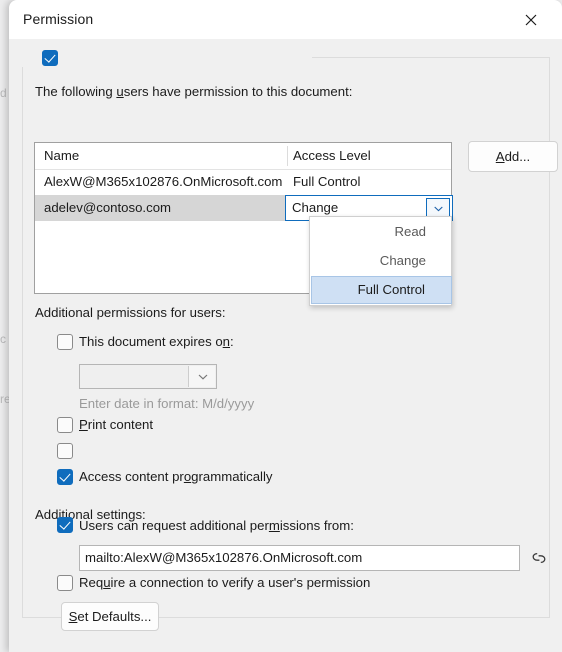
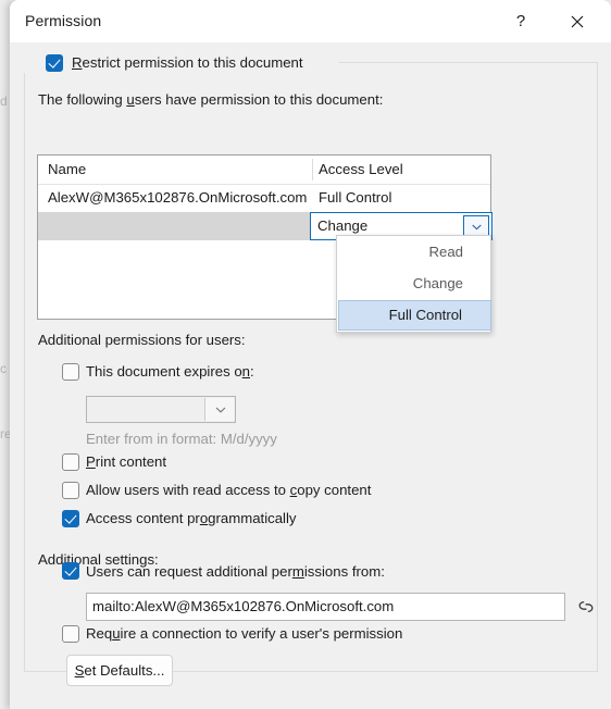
  d
  c
  re
  Permission
+ ?
+ Restrict permission to this document
  The following users have permission to this document:
  Name
  Access Level
  AlexW@M365x102876.OnMicrosoft.com
  Full Control
- adelev@contoso.com
  Change
  Read
  Change
  Full Control
- Add...
  Additional permissions for users:
  This document expires on:
- Enter date in format: M/d/yyyy
+ Enter from in format: M/d/yyyy
  Print content
+ Allow users with read access to copy content
  Access content programmatically
  Additional settings:
  Users can request additional permissions from:
  mailto:AlexW@M365x102876.OnMicrosoft.com
  Require a connection to verify a user's permission
  Set Defaults...
